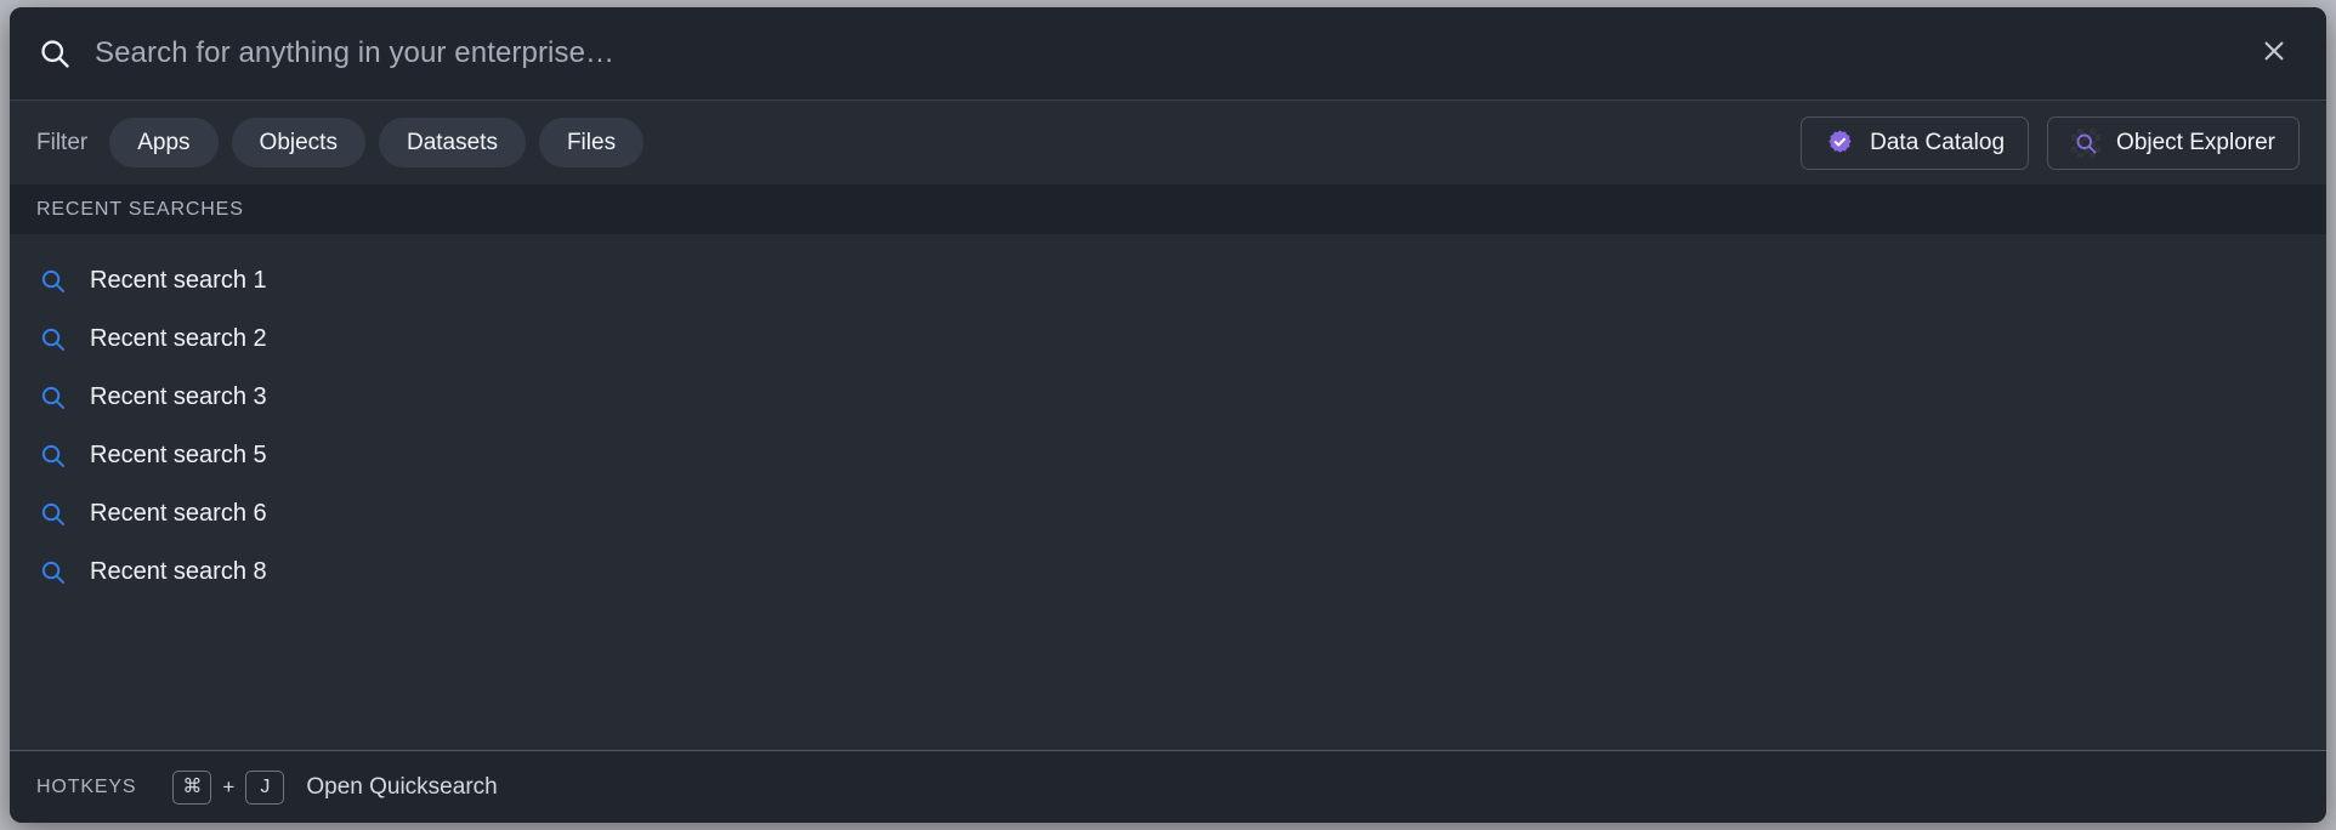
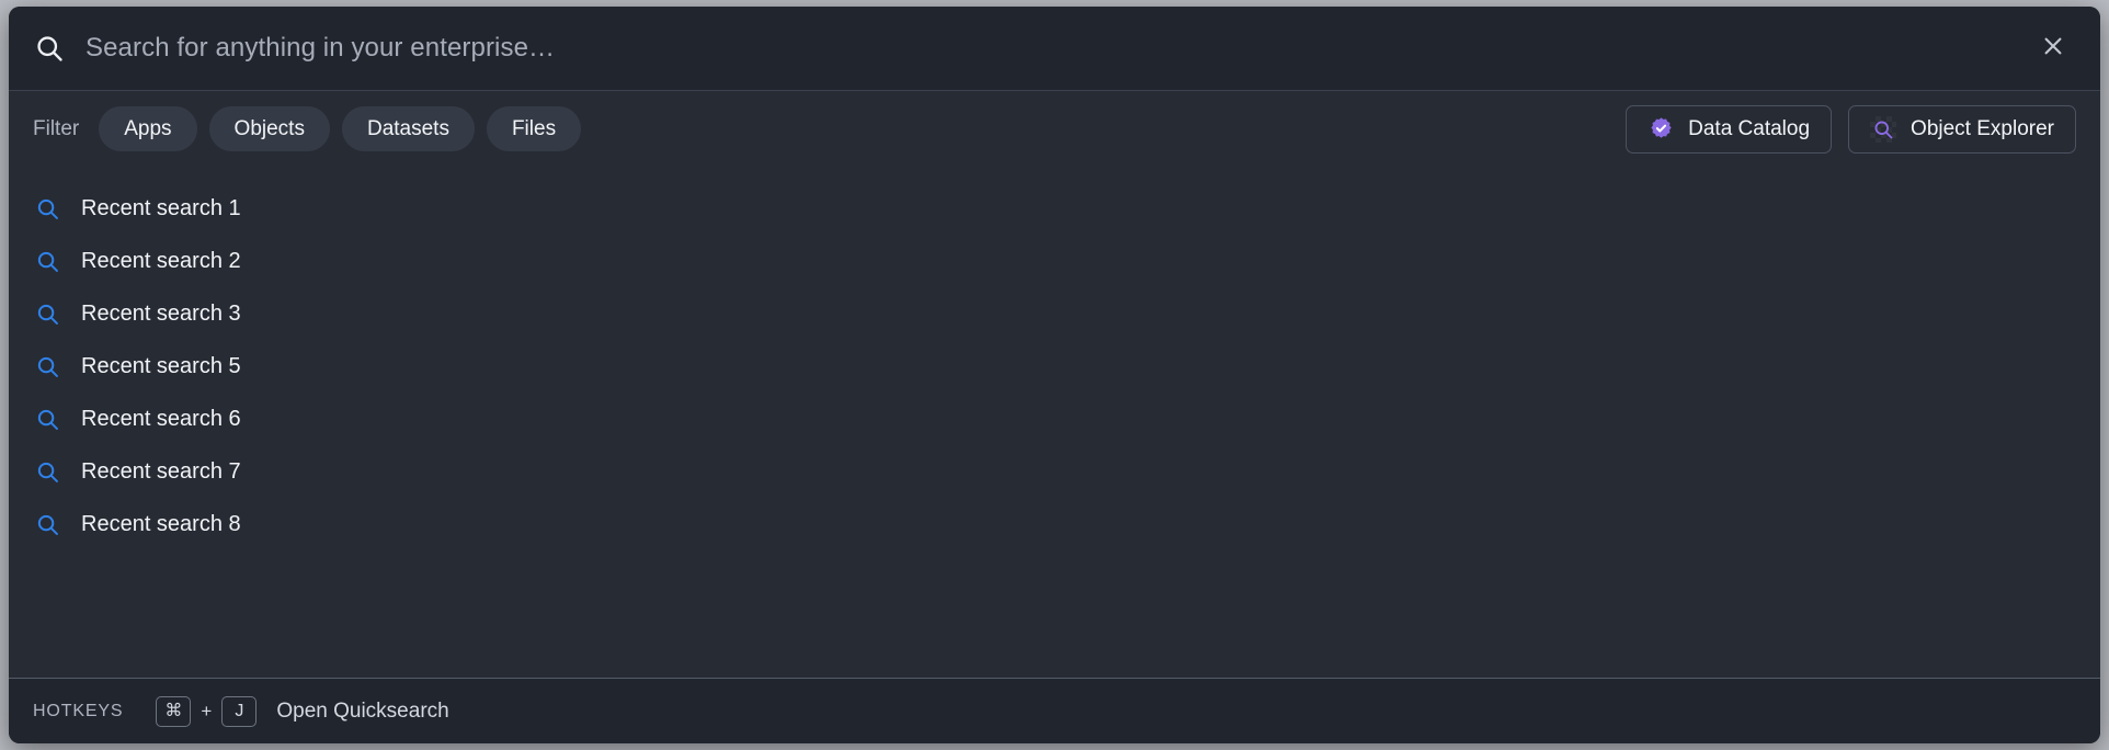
  Search for anything in your enterprise…
  Filter
  Apps
  Objects
  Datasets
  Files
  Data Catalog
  Object Explorer
- RECENT SEARCHES
  Recent search 1
  Recent search 2
  Recent search 3
  Recent search 5
  Recent search 6
+ Recent search 7
  Recent search 8
  HOTKEYS
  ⌘
  +
  J
  Open Quicksearch
